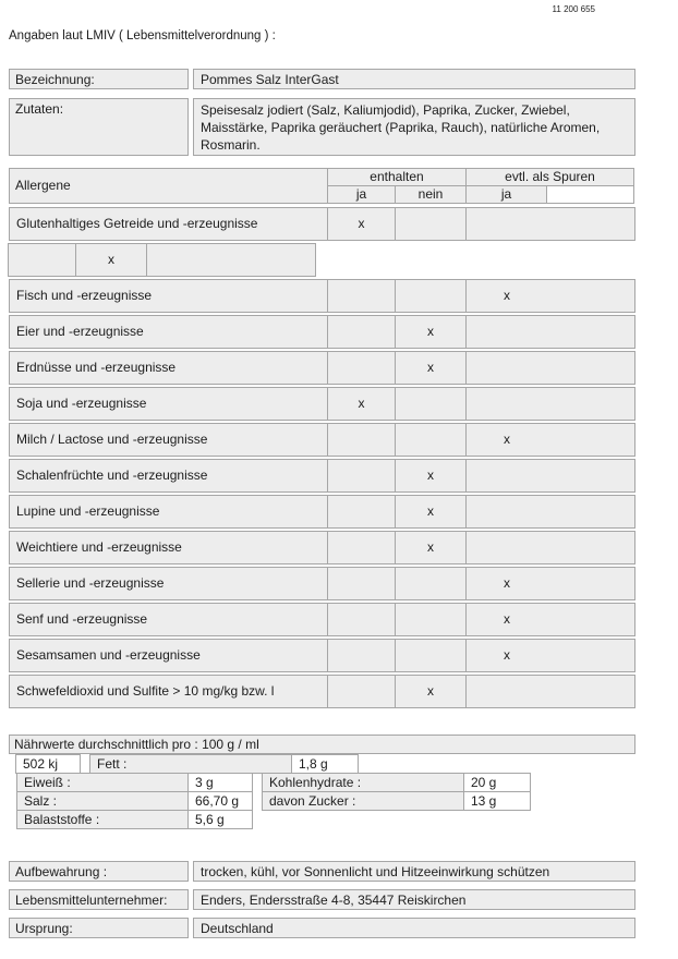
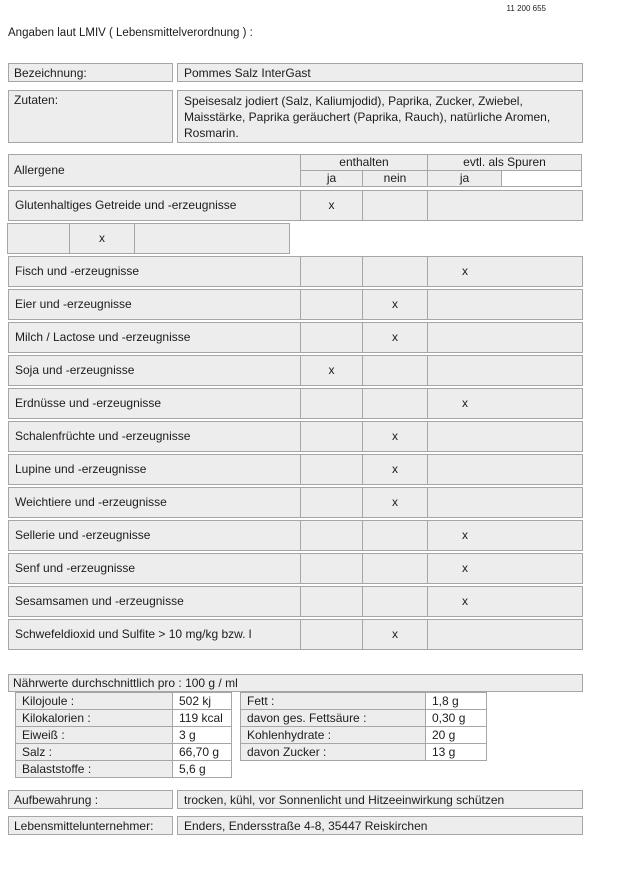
  11 200 655
  Angaben laut LMIV ( Lebensmittelverordnung ) :
  Bezeichnung:
  Pommes Salz InterGast
  Zutaten:
  Speisesalz jodiert (Salz, Kaliumjodid), Paprika, Zucker, Zwiebel, Maisstärke, Paprika geräuchert (Paprika, Rauch), natürliche Aromen, Rosmarin.
  Allergene
  enthalten
  evtl. als Spuren
  ja
  nein
  ja
  Glutenhaltiges Getreide und -erzeugnisse
  x
  x
  Fisch und -erzeugnisse
  x
  Eier und -erzeugnisse
  x
- Erdnüsse und -erzeugnisse
+ Milch / Lactose und -erzeugnisse
  x
  Soja und -erzeugnisse
  x
- Milch / Lactose und -erzeugnisse
+ Erdnüsse und -erzeugnisse
  x
  Schalenfrüchte und -erzeugnisse
  x
  Lupine und -erzeugnisse
  x
  Weichtiere und -erzeugnisse
  x
  Sellerie und -erzeugnisse
  x
  Senf und -erzeugnisse
  x
  Sesamsamen und -erzeugnisse
  x
  Schwefeldioxid und Sulfite > 10 mg/kg bzw. l
  x
  Nährwerte durchschnittlich pro : 100 g / ml
+ Kilojoule :
  502 kj
  Fett :
  1,8 g
+ Kilokalorien :
+ 119 kcal
+ davon ges. Fettsäure :
+ 0,30 g
  Eiweiß :
  3 g
  Kohlenhydrate :
  20 g
  Salz :
  66,70 g
  davon Zucker :
  13 g
  Balaststoffe :
  5,6 g
  Aufbewahrung :
  trocken, kühl, vor Sonnenlicht und Hitzeeinwirkung schützen
  Lebensmittelunternehmer:
  Enders, Endersstraße 4-8, 35447 Reiskirchen
- Ursprung:
- Deutschland
